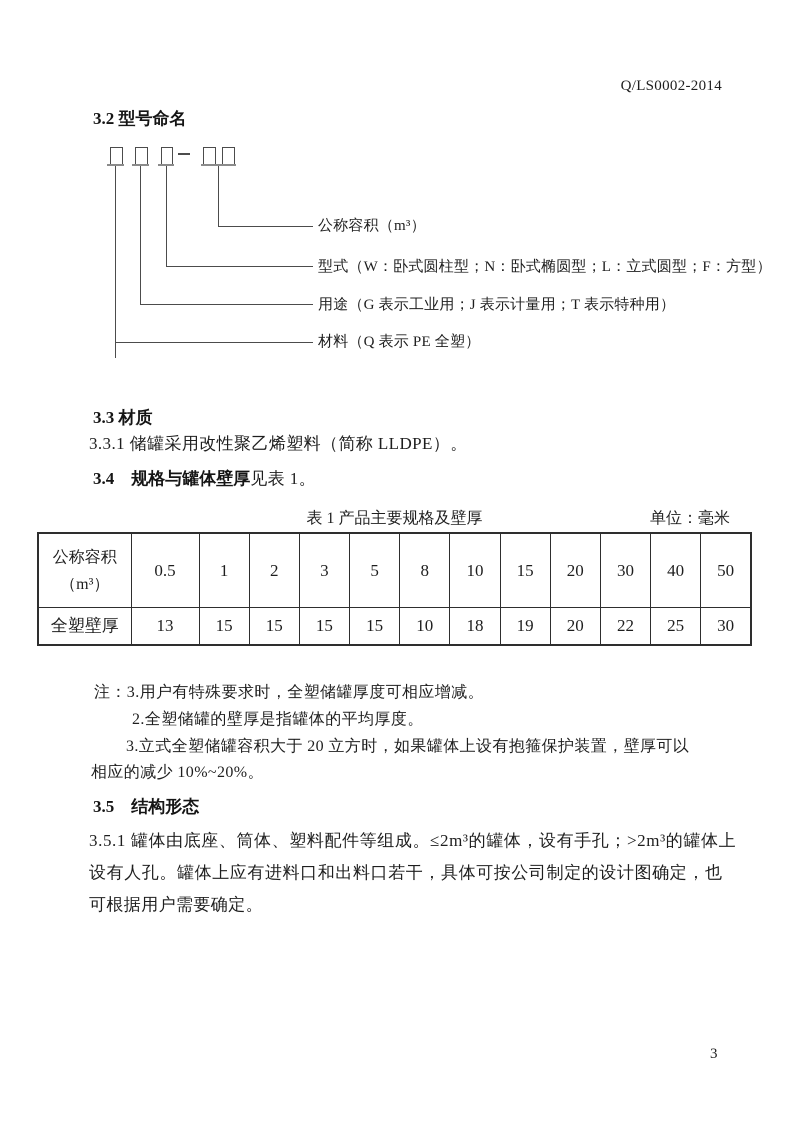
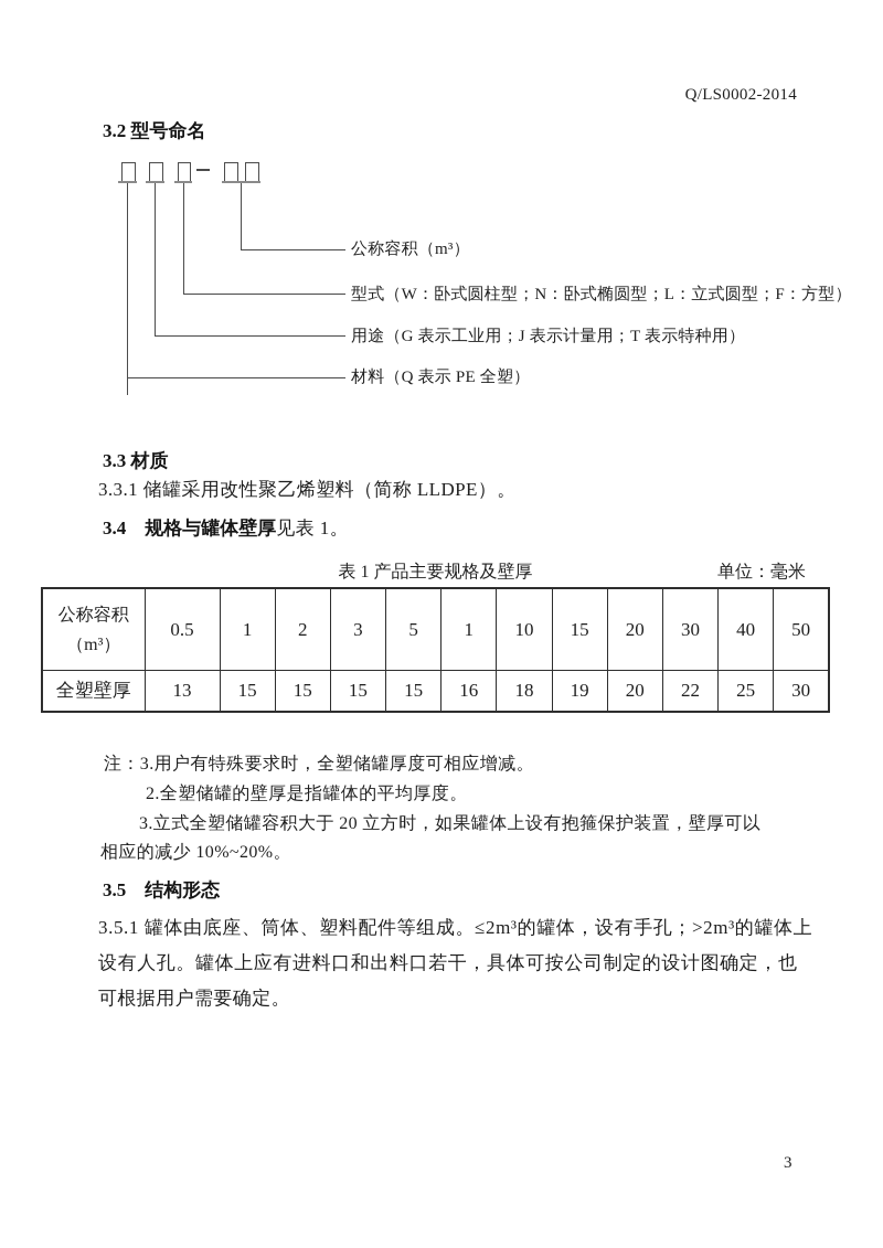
  Q/LS0002-2014
  3.2 型号命名
  公称容积（m³）
  型式（W：卧式圆柱型；N：卧式椭圆型；L：立式圆型；F：方型）
  用途（G 表示工业用；J 表示计量用；T 表示特种用）
  材料（Q 表示 PE 全塑）
  3.3 材质
  3.3.1 储罐采用改性聚乙烯塑料（简称 LLDPE）。
  3.4 规格与罐体壁厚见表 1。
  表 1 产品主要规格及壁厚
  单位：毫米
- 公称容积 （m³）	0.5	1	2	3	5	8	10	15	20	30	40	50
+ 公称容积 （m³）	0.5	1	2	3	5	1	10	15	20	30	40	50
- 全塑壁厚	13	15	15	15	15	10	18	19	20	22	25	30
+ 全塑壁厚	13	15	15	15	15	16	18	19	20	22	25	30
  注：3.用户有特殊要求时，全塑储罐厚度可相应增减。
  2.全塑储罐的壁厚是指罐体的平均厚度。
  3.立式全塑储罐容积大于 20 立方时，如果罐体上设有抱箍保护装置，壁厚可以
  相应的减少 10%~20%。
  3.5 结构形态
  3.5.1 罐体由底座、筒体、塑料配件等组成。≤2m³的罐体，设有手孔；>2m³的罐体上
  设有人孔。罐体上应有进料口和出料口若干，具体可按公司制定的设计图确定，也
  可根据用户需要确定。
  3
